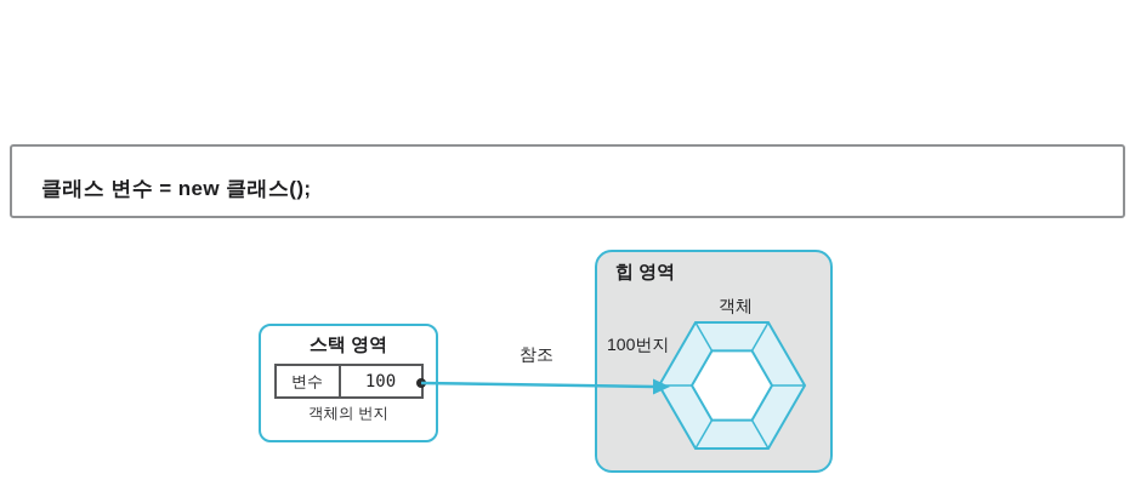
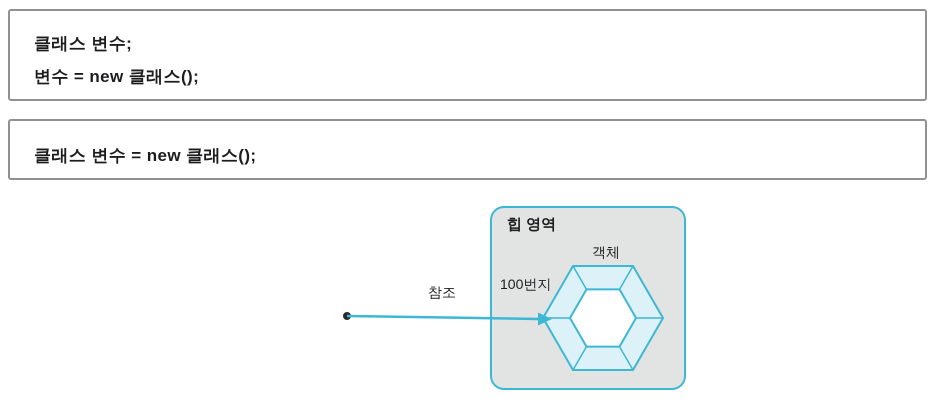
+ 클래스 변수;
+ 변수 = new 클래스();
  클래스 변수 = new 클래스();
  힙 영역
  객체
  100번지
- 스택 영역
- 변수
- 100
- 객체의 번지
  참조
